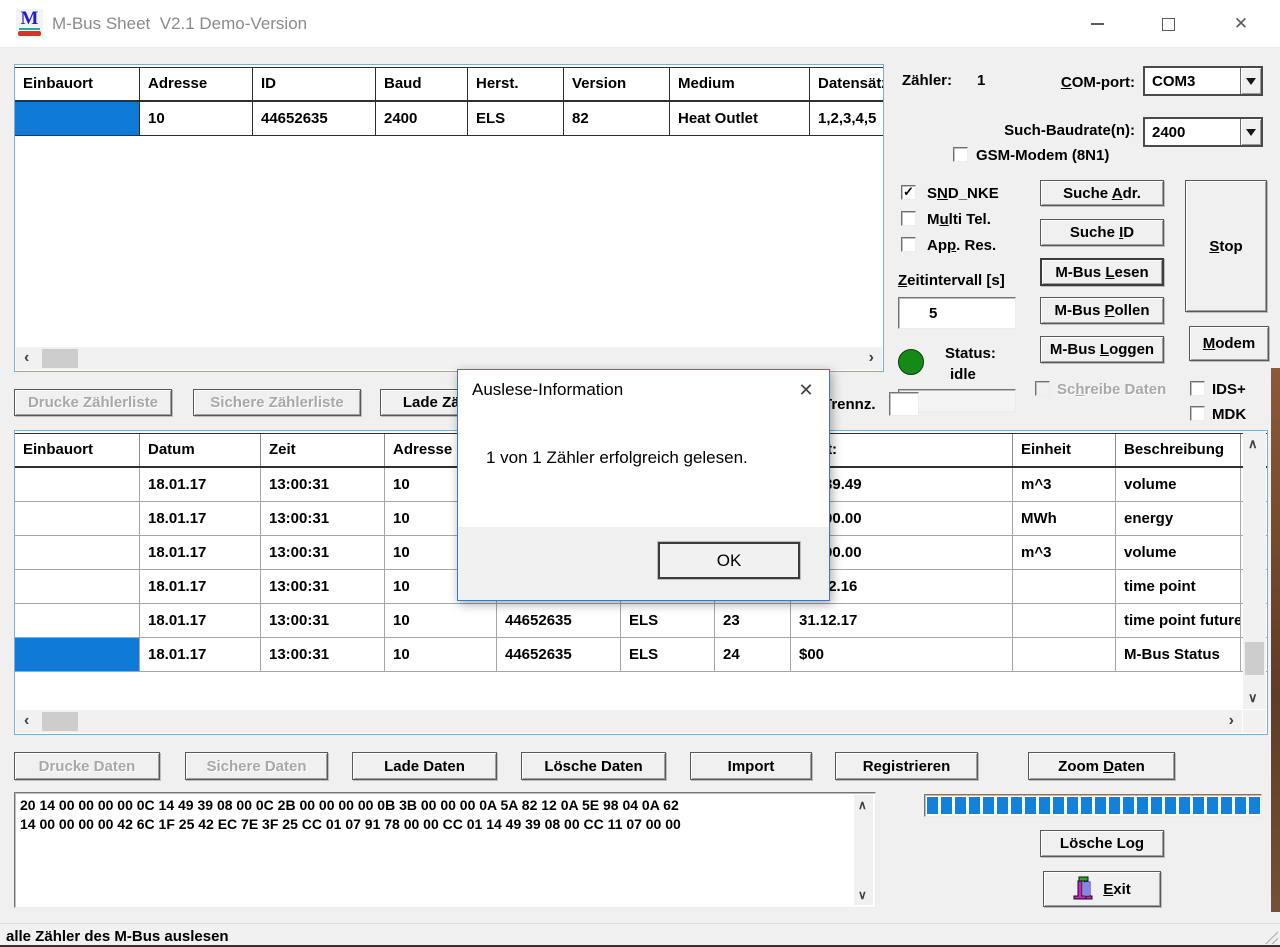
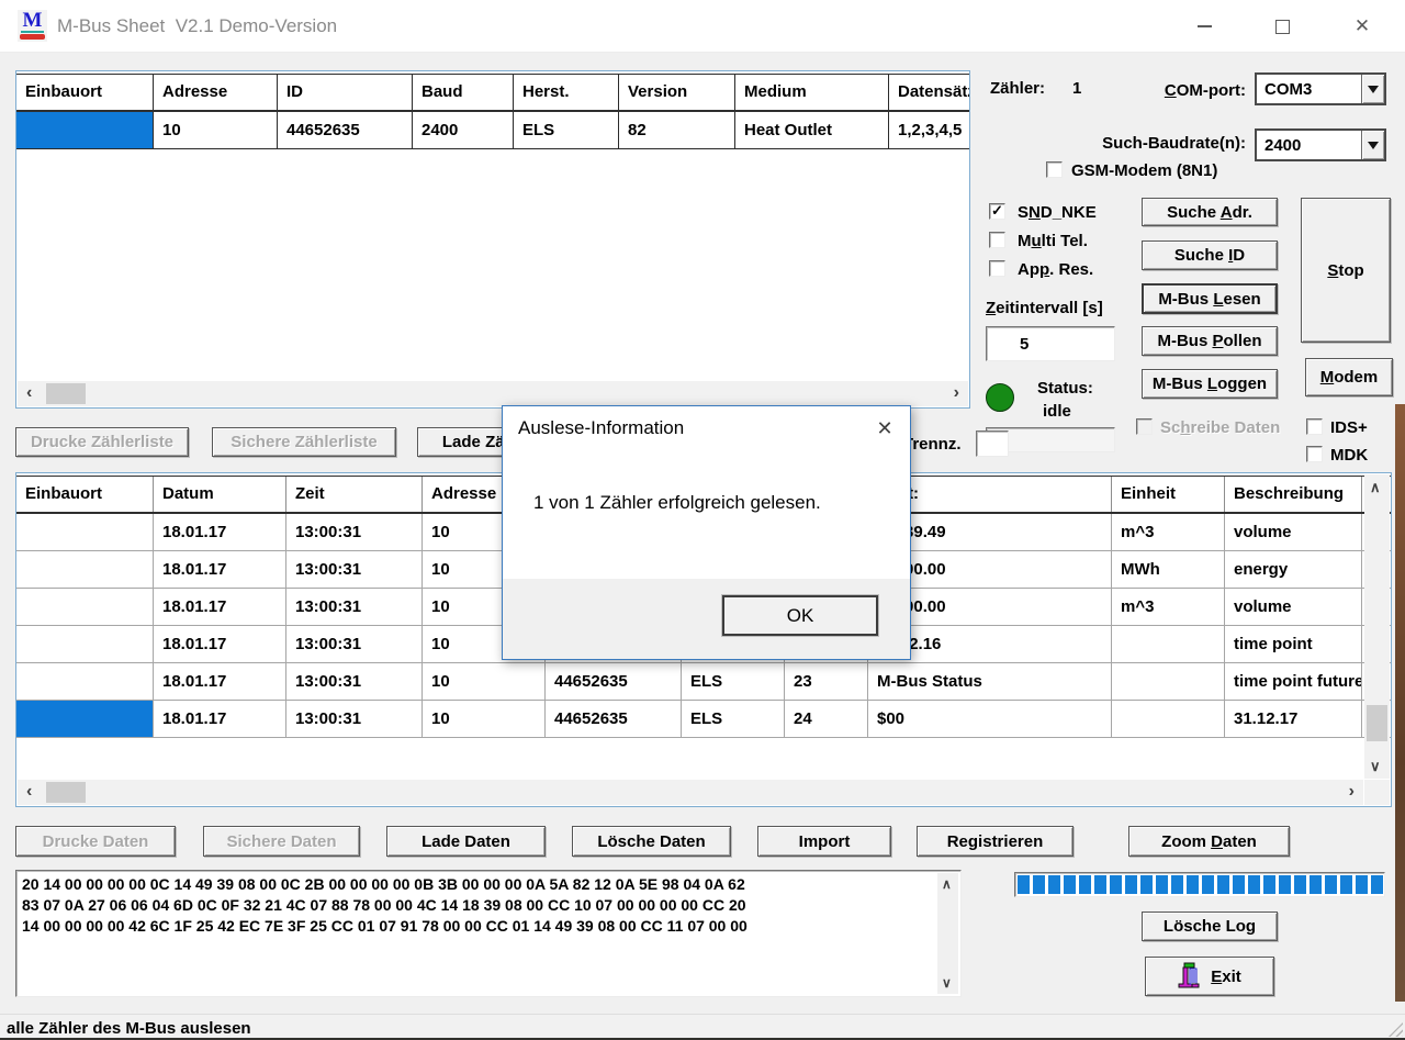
  M
  M-Bus Sheet V2.1 Demo-Version
  ✕
  Einbauort
  Adresse
  ID
  Baud
  Herst.
  Version
  Medium
  Datensät
  10
  44652635
  2400
  ELS
  82
  Heat Outlet
  1,2,3,4,5
  ‹
  ›
  Zähler:
  1
  COM-port:
  COM3
  Such-Baudrate(n):
  2400
  GSM-Modem (8N1)
  ✓
  SND_NKE
  Multi Tel.
  App. Res.
  Zeitintervall [s]
  5
  Suche Adr.
  Suche ID
  M-Bus Lesen
  M-Bus Pollen
  M-Bus Loggen
  Stop
  Modem
  Status:
  idle
  Schreibe Daten
  IDS+
  MDK
  Drucke Zählerliste
  Sichere Zählerliste
  rennz.
  Einbauort
  Datum
  Zeit
  Adresse
  Einheit
  Beschreibung
  18.01.17
  13:00:31
  10
  m^3
  volume
  18.01.17
  13:00:31
  10
  MWh
  energy
  18.01.17
  13:00:31
  10
  m^3
  volume
  18.01.17
  13:00:31
  10
  time point
  18.01.17
  13:00:31
  10
  44652635
  ELS
  23
- 31.12.17
+ M-Bus Status
  time point future
  18.01.17
  13:00:31
  10
  44652635
  ELS
  24
  $00
- M-Bus Status
+ 31.12.17
  ∧
  ∨
  ‹
  ›
  Drucke Daten
  Sichere Daten
  Lade Daten
  Lösche Daten
  Import
  Registrieren
  Zoom Daten
  20 14 00 00 00 00 0C 14 49 39 08 00 0C 2B 00 00 00 00 0B 3B 00 00 00 0A 5A 82 12 0A 5E 98 04 0A 62
+ 83 07 0A 27 06 06 04 6D 0C 0F 32 21 4C 07 88 78 00 00 4C 14 18 39 08 00 CC 10 07 00 00 00 00 CC 20
  14 00 00 00 00 42 6C 1F 25 42 EC 7E 3F 25 CC 01 07 91 78 00 00 CC 01 14 49 39 08 00 CC 11 07 00 00
  ∧
  ∨
  Lösche Log
  Exit
  alle Zähler des M-Bus auslesen
  Auslese-Information
  ✕
  1 von 1 Zähler erfolgreich gelesen.
  OK
